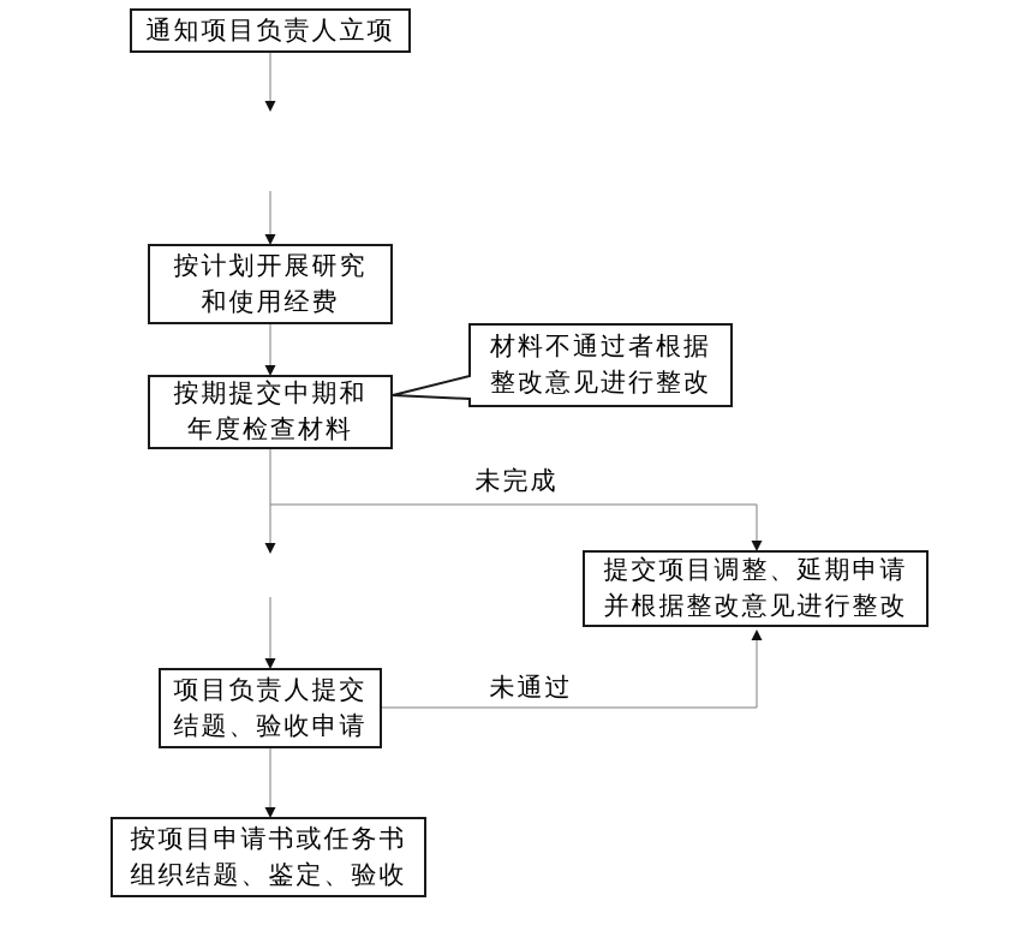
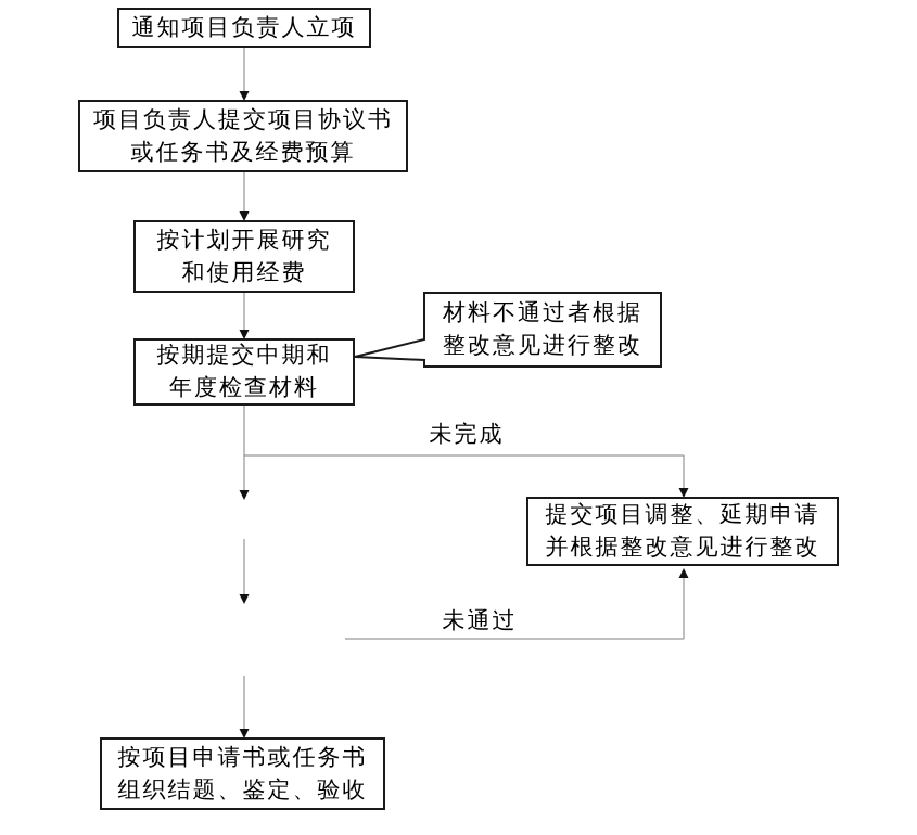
  通知项目负责人立项
+ 项目负责人提交项目协议书
+ 或任务书及经费预算
  按计划开展研究
  和使用经费
  按期提交中期和
  年度检查材料
  材料不通过者根据
  整改意见进行整改
  提交项目调整、延期申请
  并根据整改意见进行整改
- 项目负责人提交
- 结题、验收申请
  按项目申请书或任务书
  组织结题、鉴定、验收
  未完成
  未通过
